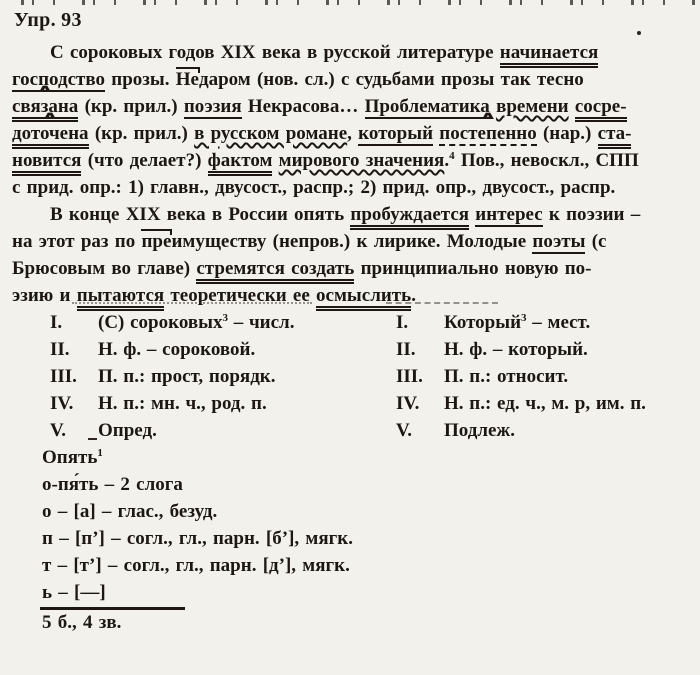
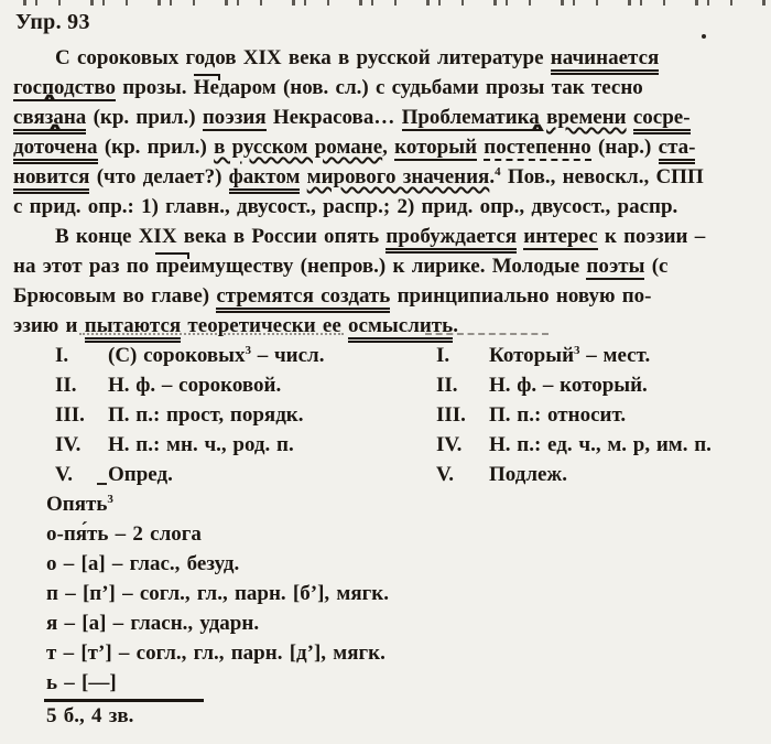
  Упр. 93
  С сороковых годов XIX века в русской литературе начинается
  господство прозы. Недаром (нов. сл.) с судьбами прозы так тесно
  связана (кр. прил.) поэзия Некрасова… Проблематика времени сосре-
  доточена (кр. прил.) в русском романе, который постепенно (нар.) ста-
  новится (что делает?) фактом мирового значения.4 Пов., невоскл., СПП
  с прид. опр.: 1) главн., двусост., распр.; 2) прид. опр., двусост., распр.
  В конце XIX века в России опять пробуждается интерес к поэзии –
  на этот раз по преимуществу (непров.) к лирике. Молодые поэты (с
  Брюсовым во главе) стремятся создать принципиально новую по-
  эзию и пытаются теоретически ее осмыслить.
  I.
  (С) сороковых3 – числ.
  II.
  Н. ф. – сороковой.
  III.
  П. п.: прост, порядк.
  IV.
  Н. п.: мн. ч., род. п.
  V.
  Опред.
  I.
  Который3 – мест.
  II.
  Н. ф. – который.
  III.
  П. п.: относит.
  IV.
  Н. п.: ед. ч., м. р, им. п.
  V.
  Подлеж.
- Опять1
+ Опять3
  о-пя́ть – 2 слога
  о – [а] – глас., безуд.
  п – [п’] – согл., гл., парн. [б’], мягк.
+ я – [а] – гласн., ударн.
  т – [т’] – согл., гл., парн. [д’], мягк.
  ь – [—]
  5 б., 4 зв.
